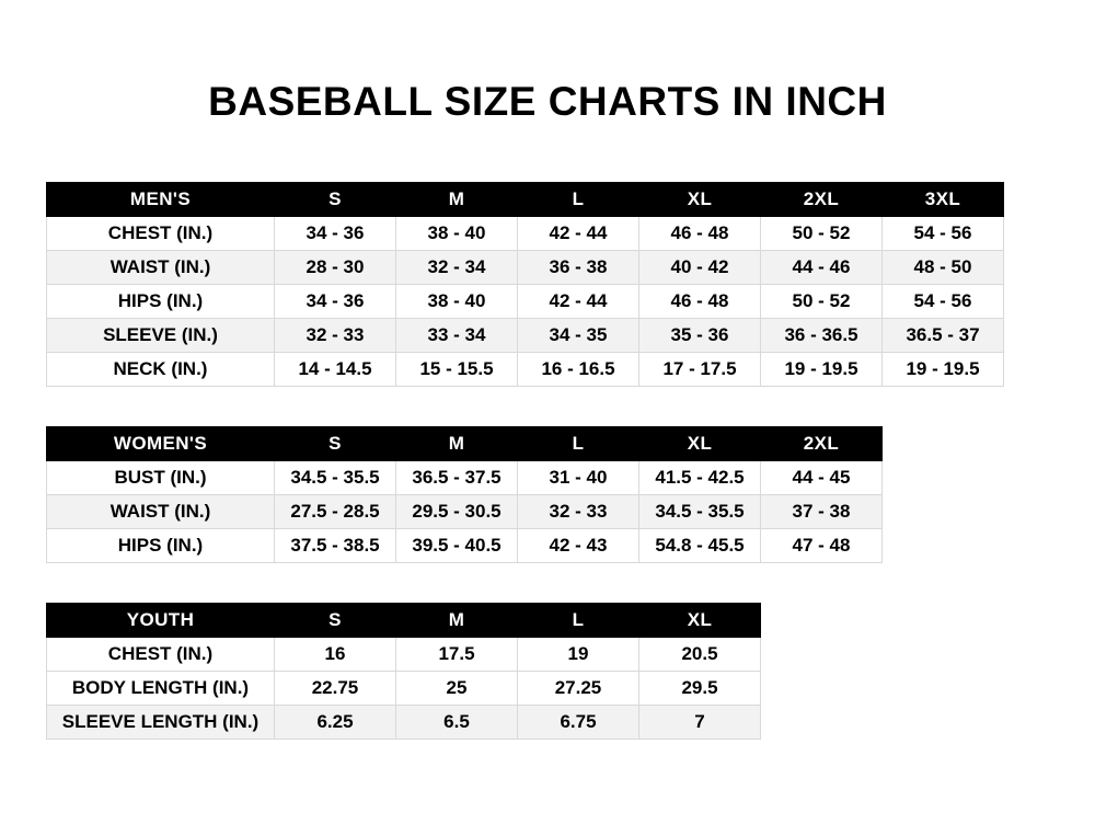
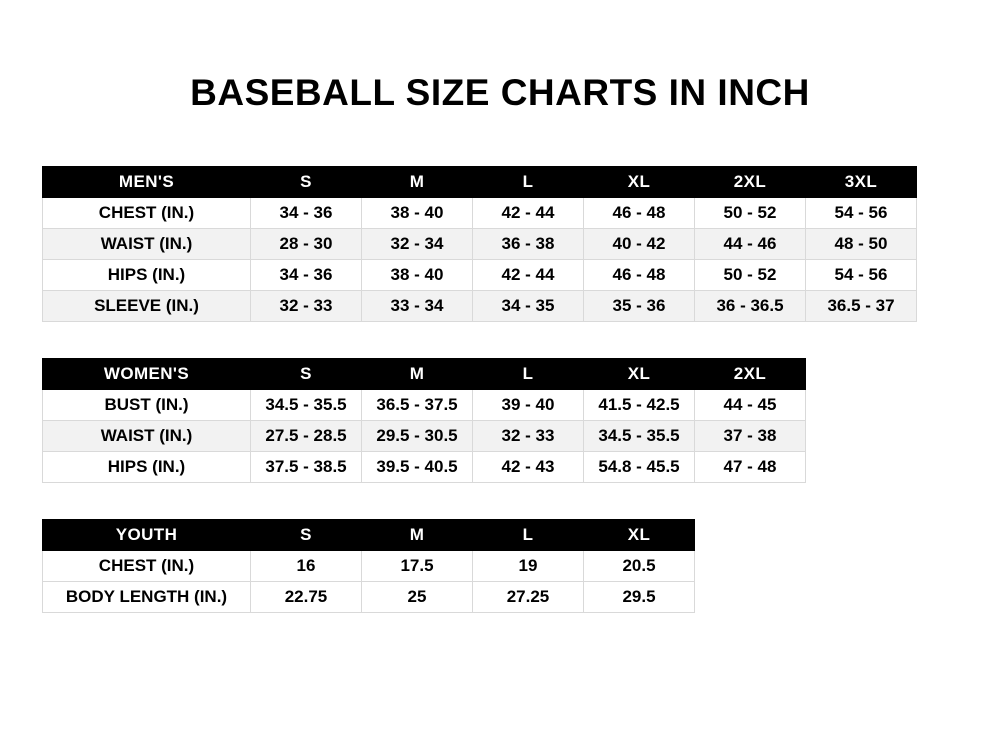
  BASEBALL SIZE CHARTS IN INCH
  MEN'S	S	M	L	XL	2XL	3XL
  CHEST (IN.)	34 - 36	38 - 40	42 - 44	46 - 48	50 - 52	54 - 56
  WAIST (IN.)	28 - 30	32 - 34	36 - 38	40 - 42	44 - 46	48 - 50
  HIPS (IN.)	34 - 36	38 - 40	42 - 44	46 - 48	50 - 52	54 - 56
  SLEEVE (IN.)	32 - 33	33 - 34	34 - 35	35 - 36	36 - 36.5	36.5 - 37
- NECK (IN.)	14 - 14.5	15 - 15.5	16 - 16.5	17 - 17.5	19 - 19.5	19 - 19.5
  WOMEN'S	S	M	L	XL	2XL
- BUST (IN.)	34.5 - 35.5	36.5 - 37.5	31 - 40	41.5 - 42.5	44 - 45
+ BUST (IN.)	34.5 - 35.5	36.5 - 37.5	39 - 40	41.5 - 42.5	44 - 45
  WAIST (IN.)	27.5 - 28.5	29.5 - 30.5	32 - 33	34.5 - 35.5	37 - 38
  HIPS (IN.)	37.5 - 38.5	39.5 - 40.5	42 - 43	54.8 - 45.5	47 - 48
  YOUTH	S	M	L	XL
  CHEST (IN.)	16	17.5	19	20.5
  BODY LENGTH (IN.)	22.75	25	27.25	29.5
- SLEEVE LENGTH (IN.)	6.25	6.5	6.75	7
